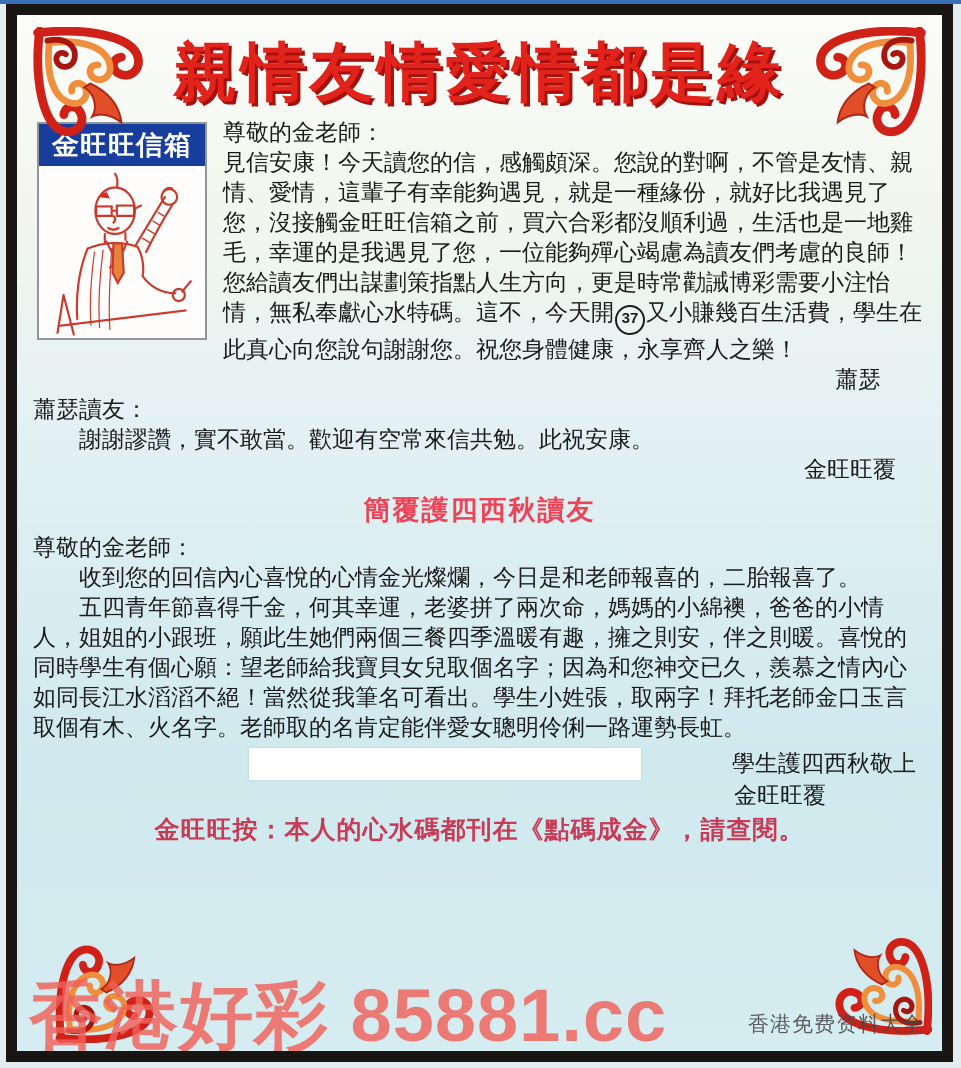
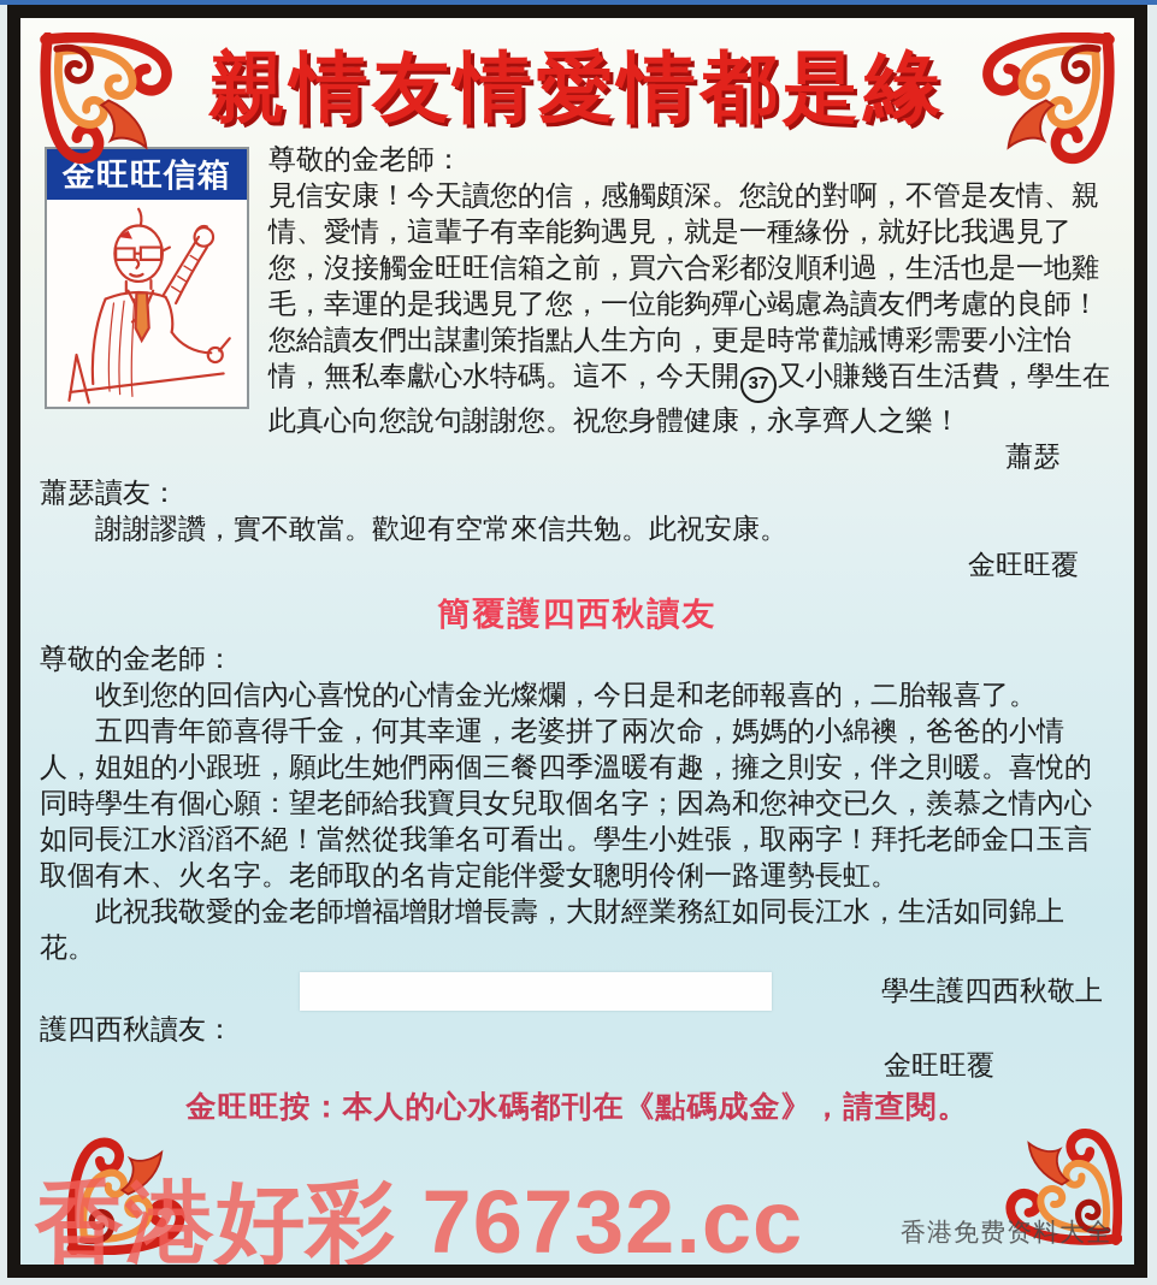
  親情友情愛情都是緣
  金旺旺信箱
  尊敬的金老師：
  見信安康！今天讀您的信，感觸頗深。您說的對啊，不管是友情、親情、愛情，這輩子有幸能夠遇見，就是一種緣份，就好比我遇見了您，沒接觸金旺旺信箱之前，買六合彩都沒順利過，生活也是一地雞毛，幸運的是我遇見了您，一位能夠殫心竭慮為讀友們考慮的良師！您給讀友們出謀劃策指點人生方向，更是時常勸誡博彩需要小注怡情，無私奉獻心水特碼。這不，今天開 37 又小賺幾百生活費，學生在此真心向您說句謝謝您。祝您身體健康，永享齊人之樂！
  蕭瑟
  蕭瑟讀友：
  謝謝謬讚，實不敢當。歡迎有空常來信共勉。此祝安康。
  金旺旺覆
  簡覆護四西秋讀友
  尊敬的金老師：
  收到您的回信內心喜悅的心情金光燦爛，今日是和老師報喜的，二胎報喜了。
  五四青年節喜得千金，何其幸運，老婆拼了兩次命，媽媽的小綿襖，爸爸的小情人，姐姐的小跟班，願此生她們兩個三餐四季溫暖有趣，擁之則安，伴之則暖。喜悅的同時學生有個心願：望老師給我寶貝女兒取個名字；因為和您神交已久，羨慕之情內心如同長江水滔滔不絕！當然從我筆名可看出。學生小姓張，取兩字！拜托老師金口玉言取個有木、火名字。老師取的名肯定能伴愛女聰明伶俐一路運勢長虹。
+ 此祝我敬愛的金老師增福增財增長壽，大財經業務紅如同長江水，生活如同錦上花。
  學生護四西秋敬上
+ 護四西秋讀友：
  金旺旺覆
  金旺旺按：本人的心水碼都刊在《點碼成金》，請查閱。
- 香港好彩 85881.cc
+ 香港好彩 76732.cc
  香港免费资料大全
